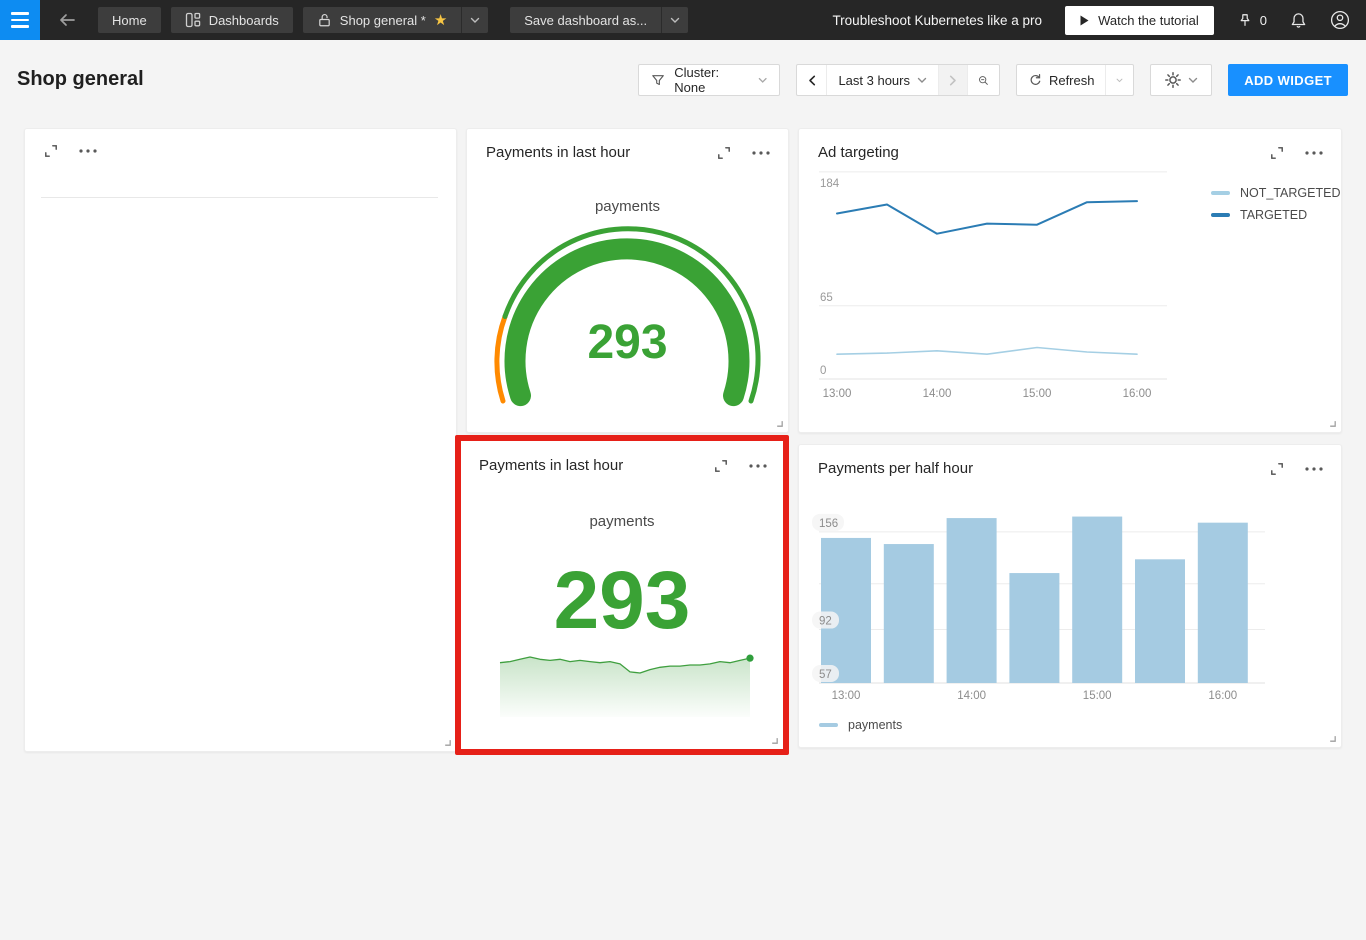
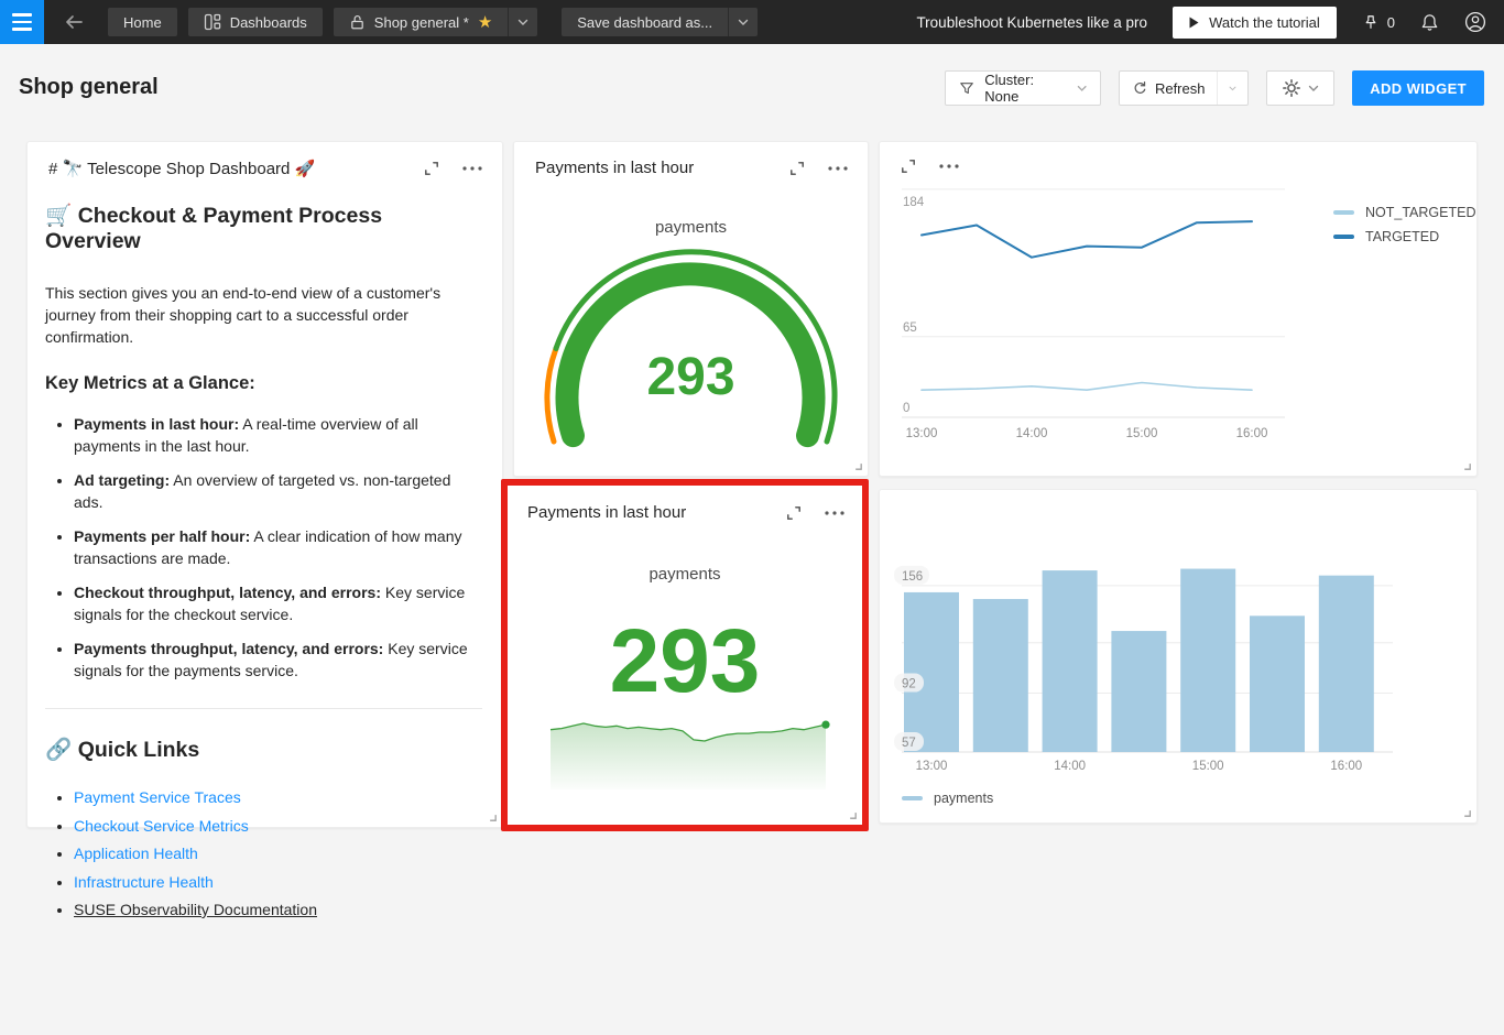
  Home
  Dashboards
  Shop general *
  ★
  Save dashboard as...
  Troubleshoot Kubernetes like a pro
  Watch the tutorial
  0
  Shop general
  Cluster: None
- Last 3 hours
  Refresh
  ADD WIDGET
+ # 🔭 Telescope Shop Dashboard 🚀
+ 🛒 Checkout & Payment Process Overview
+ This section gives you an end-to-end view of a customer's journey from their shopping cart to a successful order confirmation.
+ Key Metrics at a Glance:
+ Payments in last hour: A real-time overview of all payments in the last hour.
+ Ad targeting: An overview of targeted vs. non-targeted ads.
+ Payments per half hour: A clear indication of how many transactions are made.
+ Checkout throughput, latency, and errors: Key service signals for the checkout service.
+ Payments throughput, latency, and errors: Key service signals for the payments service.
+ 🔗 Quick Links
+ Payment Service Traces
+ Checkout Service Metrics
+ Application Health
+ Infrastructure Health
+ SUSE Observability Documentation
  Payments in last hour
  payments
  293
- Ad targeting
  184
  65
  0
  13:00
  14:00
  15:00
  16:00
  NOT_TARGETED
  TARGETED
  Payments in last hour
  payments
  293
- Payments per half hour
  156
  92
  57
  13:00
  14:00
  15:00
  16:00
  payments
